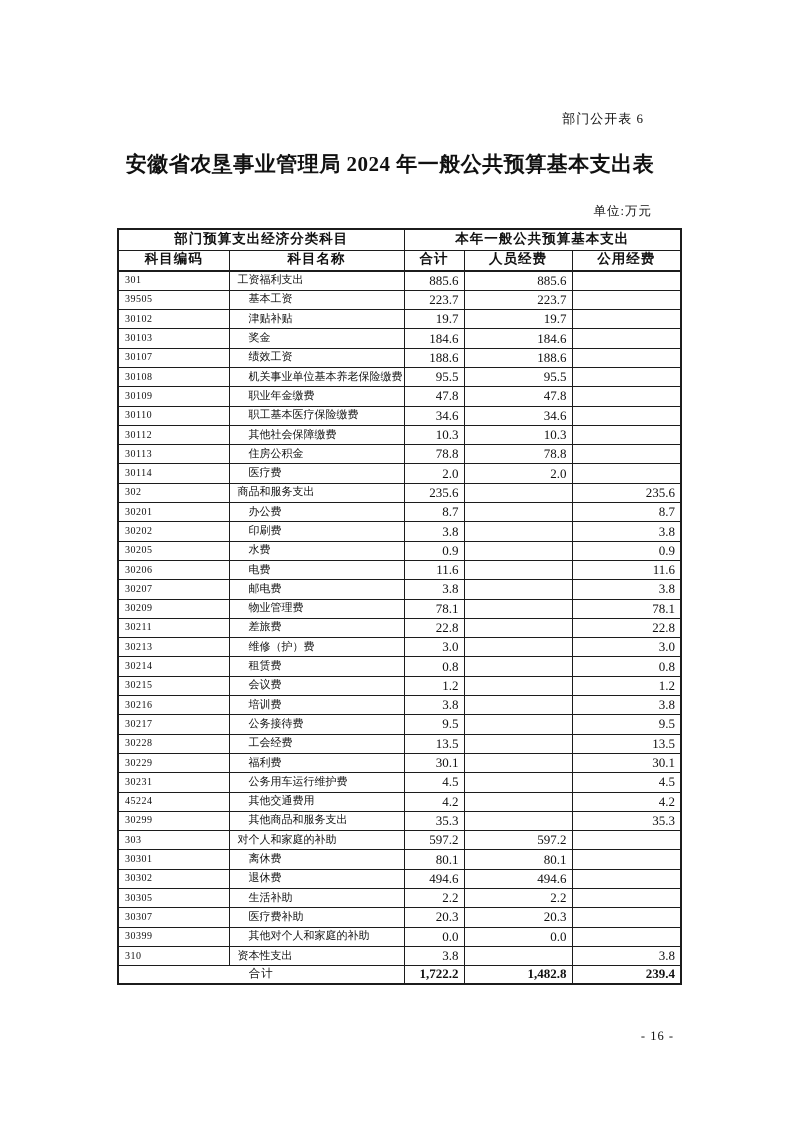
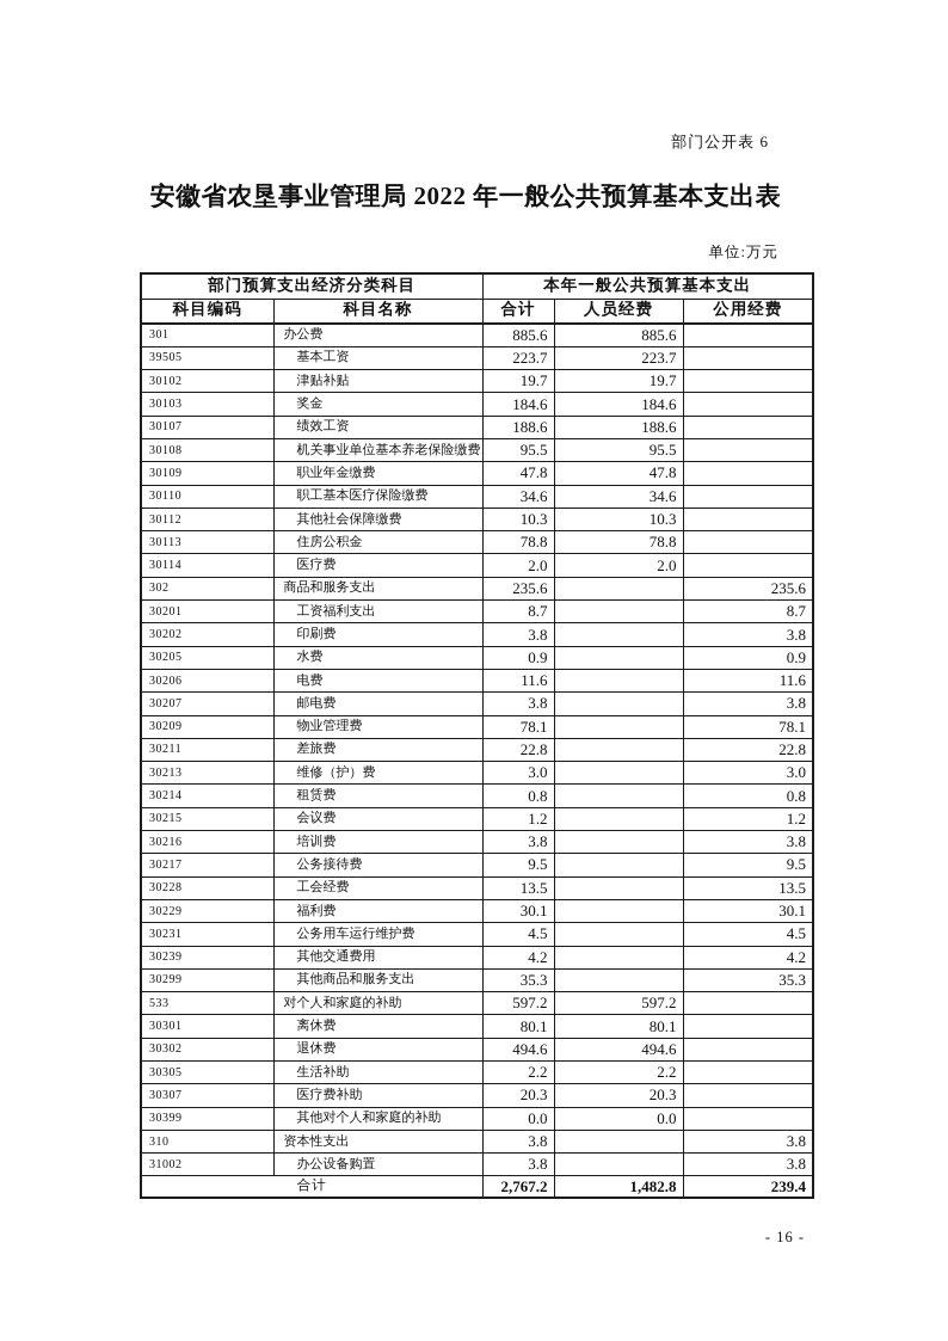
  部门公开表 6
- 安徽省农垦事业管理局 2024 年一般公共预算基本支出表
+ 安徽省农垦事业管理局 2022 年一般公共预算基本支出表
  单位:万元
  部门预算支出经济分类科目	本年一般公共预算基本支出
  科目编码	科目名称	合计	人员经费	公用经费
- 301	工资福利支出	885.6	885.6
+ 301	办公费	885.6	885.6
  39505	基本工资	223.7	223.7
  30102	津贴补贴	19.7	19.7
  30103	奖金	184.6	184.6
  30107	绩效工资	188.6	188.6
  30108	机关事业单位基本养老保险缴费	95.5	95.5
  30109	职业年金缴费	47.8	47.8
  30110	职工基本医疗保险缴费	34.6	34.6
  30112	其他社会保障缴费	10.3	10.3
  30113	住房公积金	78.8	78.8
  30114	医疗费	2.0	2.0
  302	商品和服务支出	235.6		235.6
- 30201	办公费	8.7		8.7
+ 30201	工资福利支出	8.7		8.7
  30202	印刷费	3.8		3.8
  30205	水费	0.9		0.9
  30206	电费	11.6		11.6
  30207	邮电费	3.8		3.8
  30209	物业管理费	78.1		78.1
  30211	差旅费	22.8		22.8
  30213	维修（护）费	3.0		3.0
  30214	租赁费	0.8		0.8
  30215	会议费	1.2		1.2
  30216	培训费	3.8		3.8
  30217	公务接待费	9.5		9.5
  30228	工会经费	13.5		13.5
  30229	福利费	30.1		30.1
  30231	公务用车运行维护费	4.5		4.5
- 45224	其他交通费用	4.2		4.2
+ 30239	其他交通费用	4.2		4.2
  30299	其他商品和服务支出	35.3		35.3
- 303	对个人和家庭的补助	597.2	597.2
+ 533	对个人和家庭的补助	597.2	597.2
  30301	离休费	80.1	80.1
  30302	退休费	494.6	494.6
  30305	生活补助	2.2	2.2
  30307	医疗费补助	20.3	20.3
  30399	其他对个人和家庭的补助	0.0	0.0
  310	资本性支出	3.8		3.8
+ 31002	办公设备购置	3.8		3.8
- 合计	1,722.2	1,482.8	239.4
+ 合计	2,767.2	1,482.8	239.4
  - 16 -
